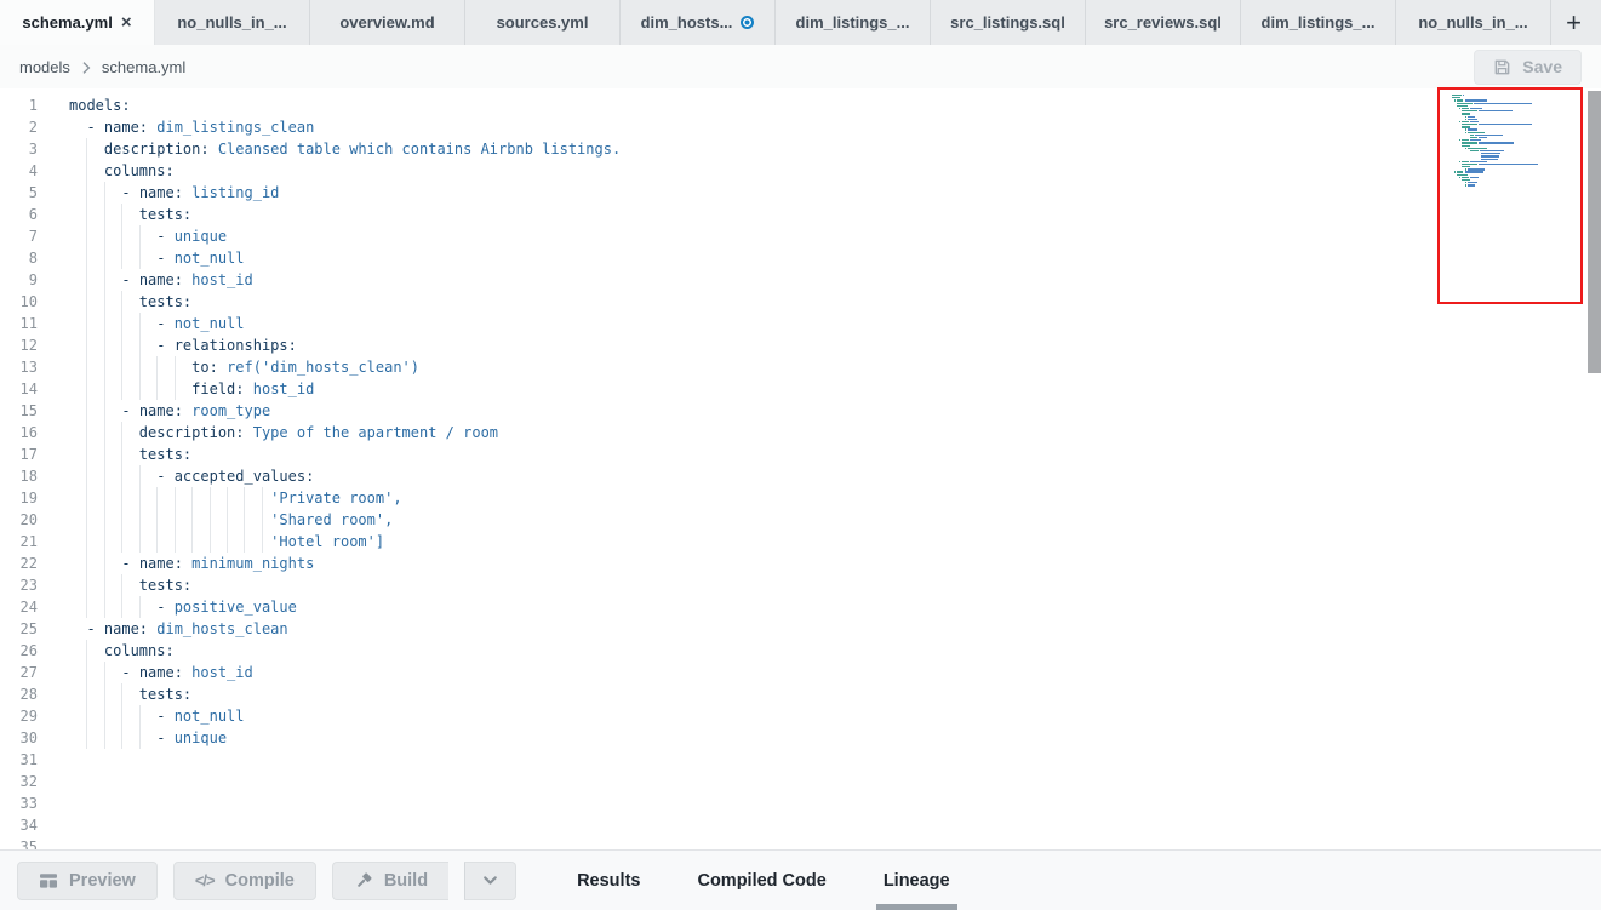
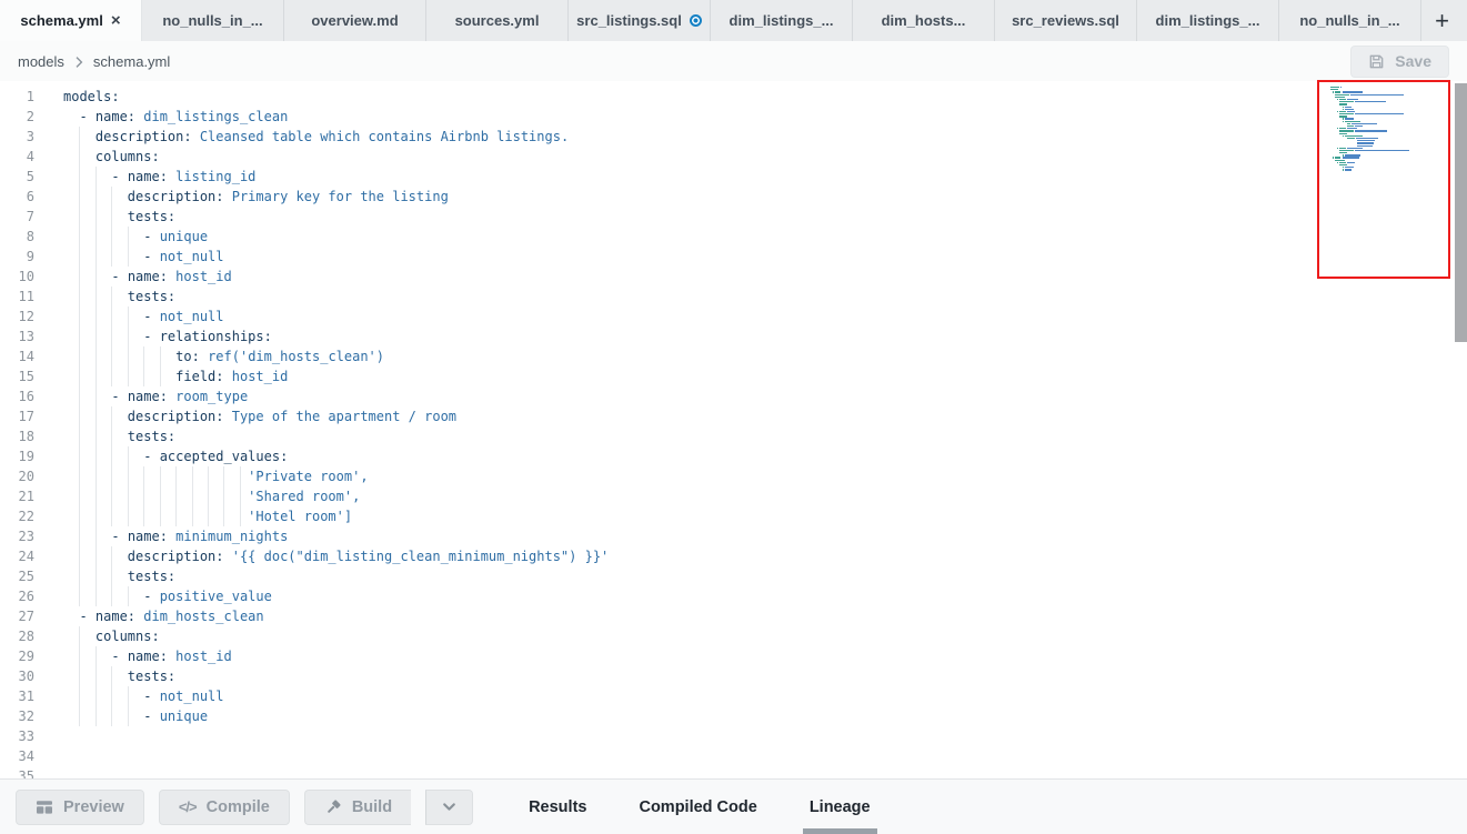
  schema.yml
  ×
  no_nulls_in_...
  overview.md
  sources.yml
- dim_hosts...
+ src_listings.sql
  dim_listings_...
- src_listings.sql
+ dim_hosts...
  src_reviews.sql
  dim_listings_...
  no_nulls_in_...
  +
  models
  schema.yml
  Save
  1
  2
  3
  4
  5
  6
  7
  8
  9
  10
  11
  12
  13
  14
  15
  16
  17
  18
  19
  20
  21
  22
  23
  24
  25
  26
  27
  28
  29
  30
  31
  32
  33
  34
  35
  models:
  - name: dim_listings_clean
  description: Cleansed table which contains Airbnb listings.
  columns:
  - name: listing_id
+ description: Primary key for the listing
  tests:
  - unique
  - not_null
  - name: host_id
  tests:
  - not_null
  - relationships:
  to: ref('dim_hosts_clean')
  field: host_id
  - name: room_type
  description: Type of the apartment / room
  tests:
  - accepted_values:
  'Private room',
  'Shared room',
  'Hotel room']
  - name: minimum_nights
+ description: '{{ doc("dim_listing_clean_minimum_nights") }}'
  tests:
  - positive_value
  - name: dim_hosts_clean
  columns:
  - name: host_id
  tests:
  - not_null
  - unique
  Preview
  </>
  Compile
  Build
  Results
  Compiled Code
  Lineage
